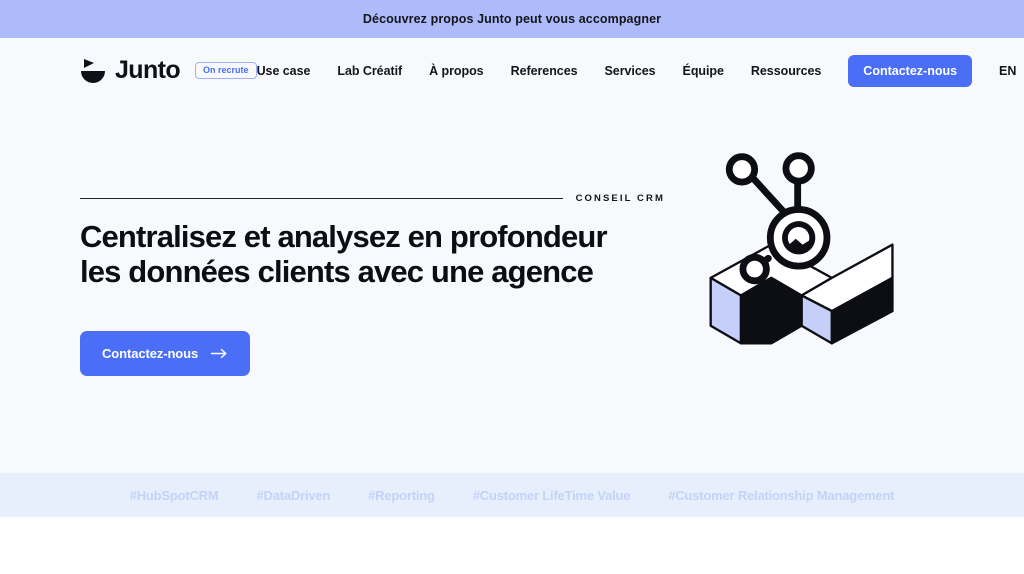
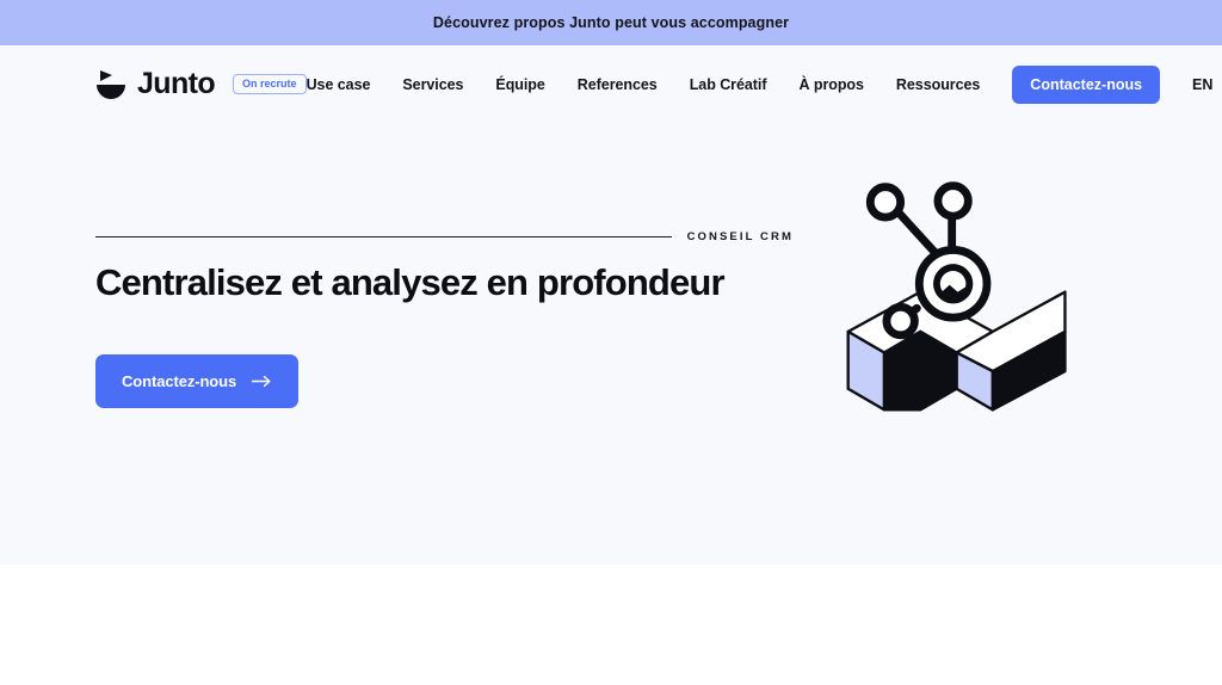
  Découvrez propos Junto peut vous accompagner
  Junto
  On recrute
  Use case
- Lab Créatif
+ Services
- À propos
+ Équipe
  References
- Services
+ Lab Créatif
- Équipe
+ À propos
  Ressources
  Contactez-nous
  EN
  CONSEIL CRM
  Centralisez et analysez en profondeur
- les données clients avec une agence
  Contactez-nous
- #HubSpotCRM
- #DataDriven
- #Reporting
- #Customer LifeTime Value
- #Customer Relationship Management
